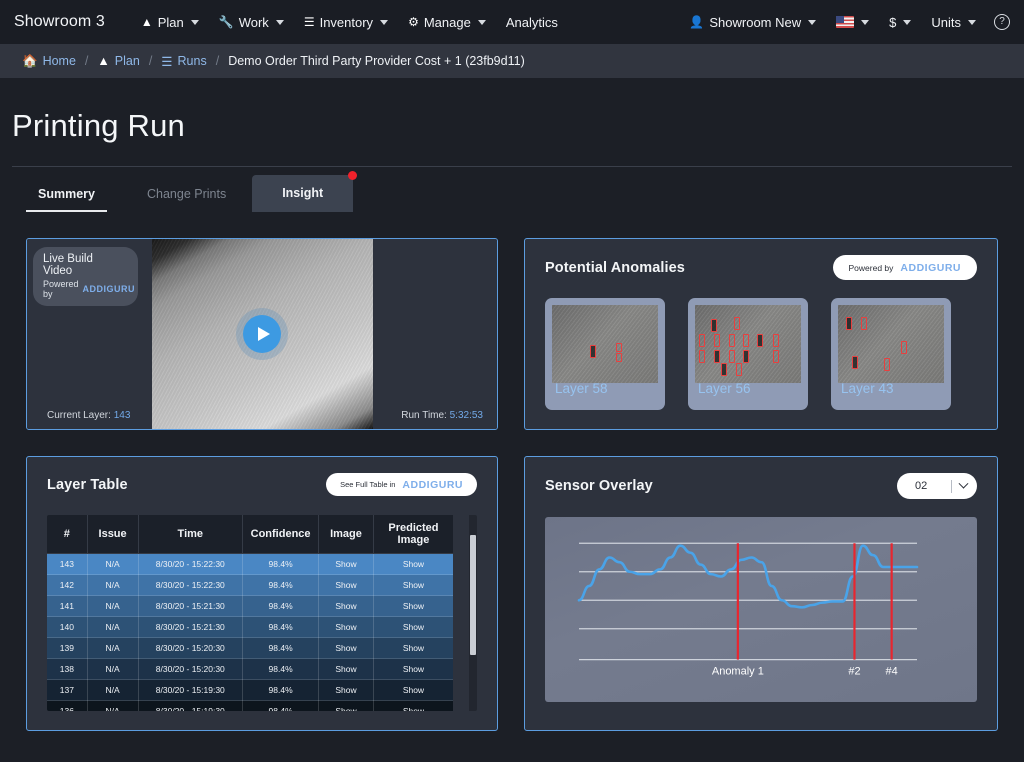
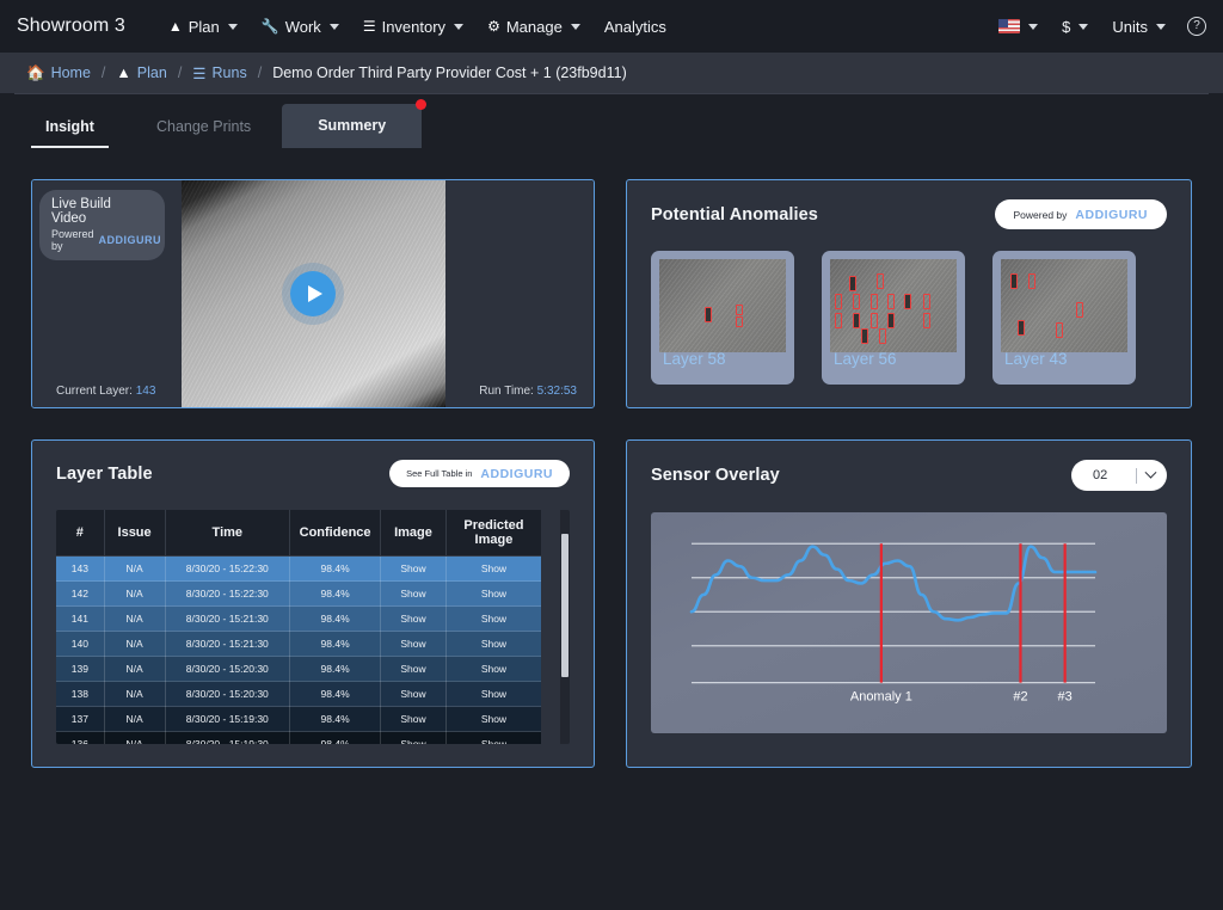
  Showroom 3
  ▲
  Plan
  🔧
  Work
  ☰
  Inventory
  ⚙
  Manage
  Analytics
- 👤
- Showroom New
  $
  Units
  ?
  🏠
  Home
  /
  ▲
  Plan
  /
  ☰
  Runs
  /
  Demo Order Third Party Provider Cost + 1 (23fb9d11)
- Printing Run
- Summery
+ Insight
  Change Prints
- Insight
+ Summery
  Live Build Video
  Powered by
  ADDIGURU
  Current Layer: 143
  Run Time: 5:32:53
  Potential Anomalies
  Powered by
  ADDIGURU
  Layer 58
  Layer 56
  Layer 43
  Layer Table
  See Full Table in
  ADDIGURU
  #	Issue	Time	Confidence	Image	Predicted Image
  143	N/A	8/30/20 - 15:22:30	98.4%	Show	Show
  142	N/A	8/30/20 - 15:22:30	98.4%	Show	Show
  141	N/A	8/30/20 - 15:21:30	98.4%	Show	Show
  140	N/A	8/30/20 - 15:21:30	98.4%	Show	Show
  139	N/A	8/30/20 - 15:20:30	98.4%	Show	Show
  138	N/A	8/30/20 - 15:20:30	98.4%	Show	Show
  137	N/A	8/30/20 - 15:19:30	98.4%	Show	Show
  Sensor Overlay
  02
  Anomaly 1
  #2
- #4
+ #3
